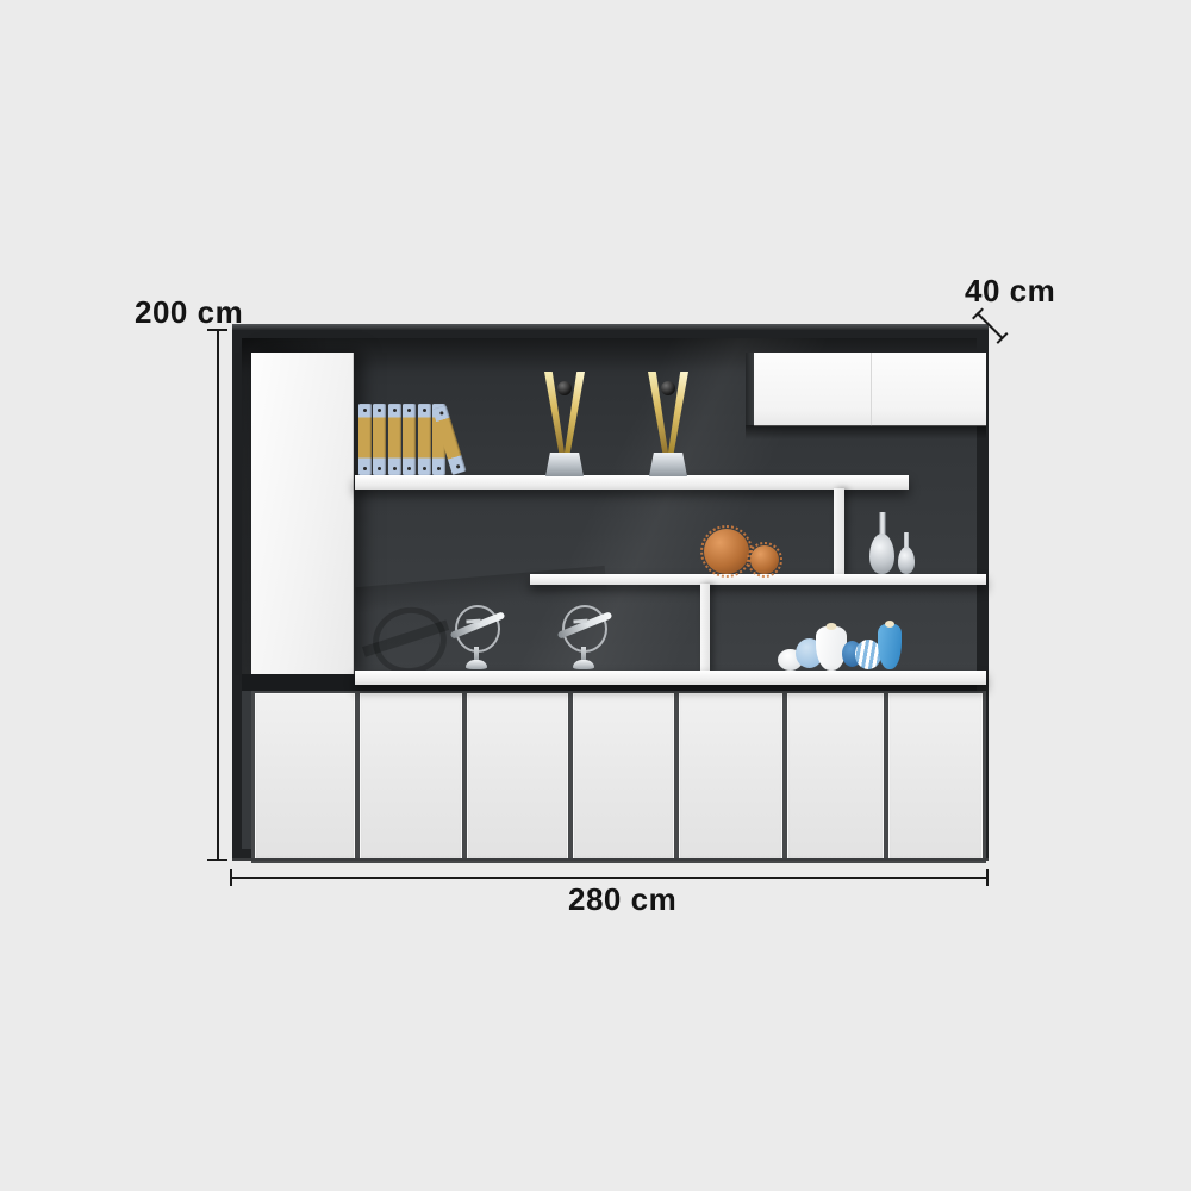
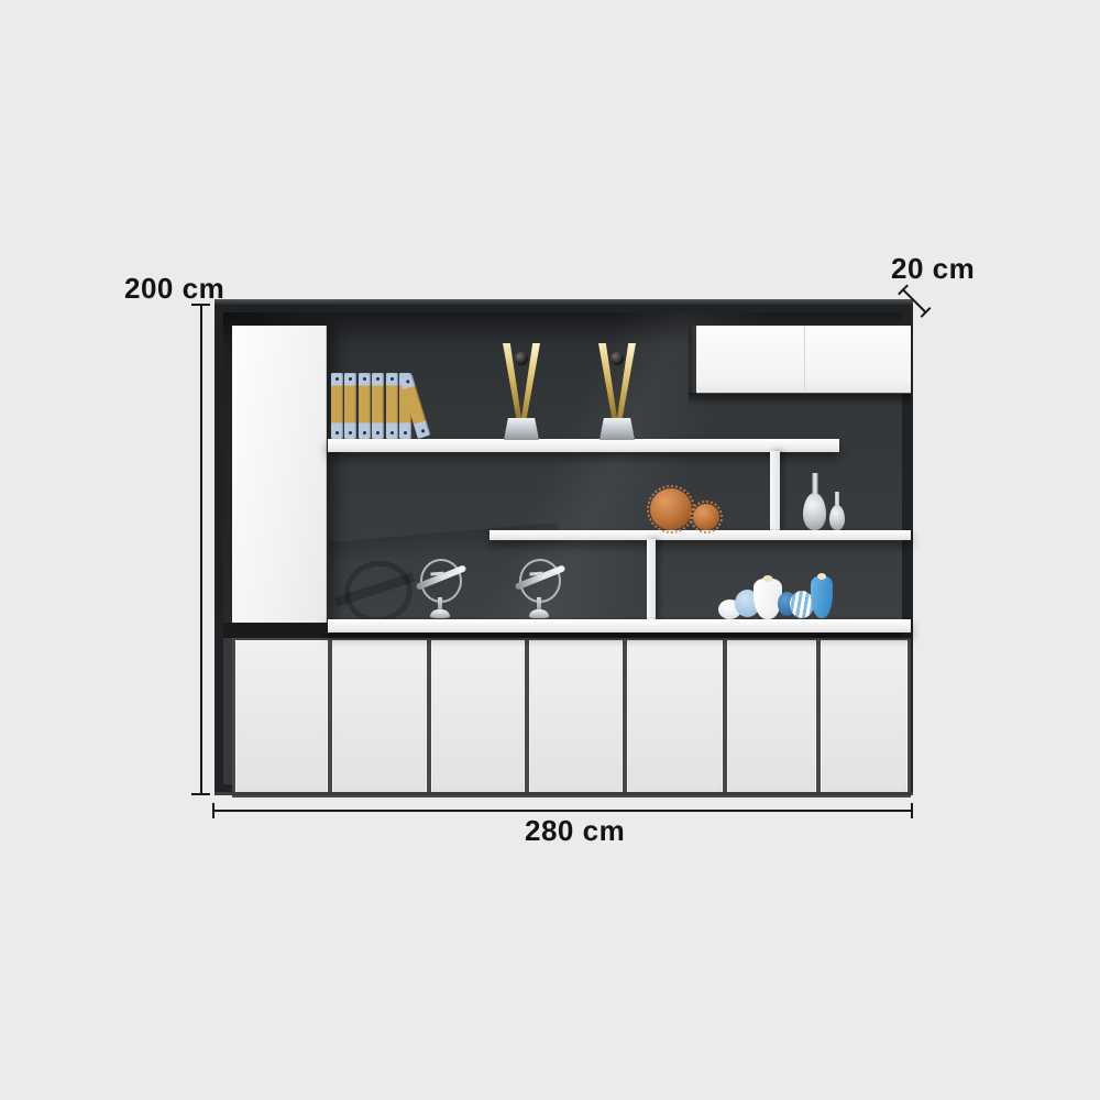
  200 cm
- 40 cm
+ 20 cm
  280 cm
